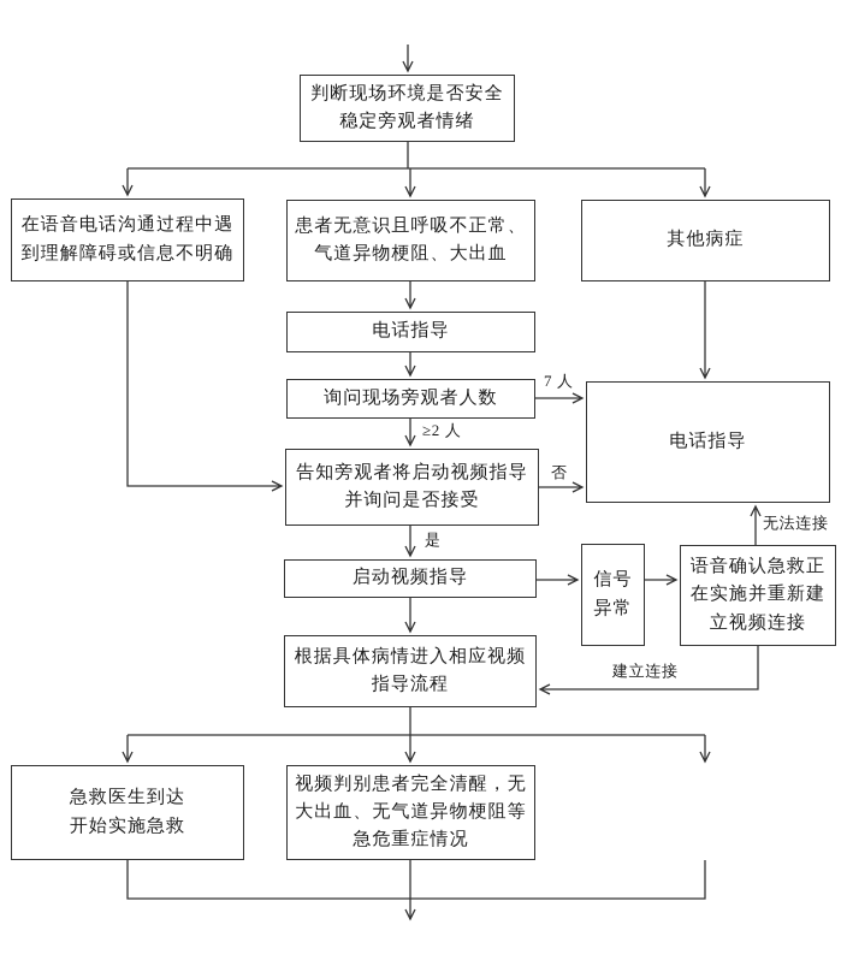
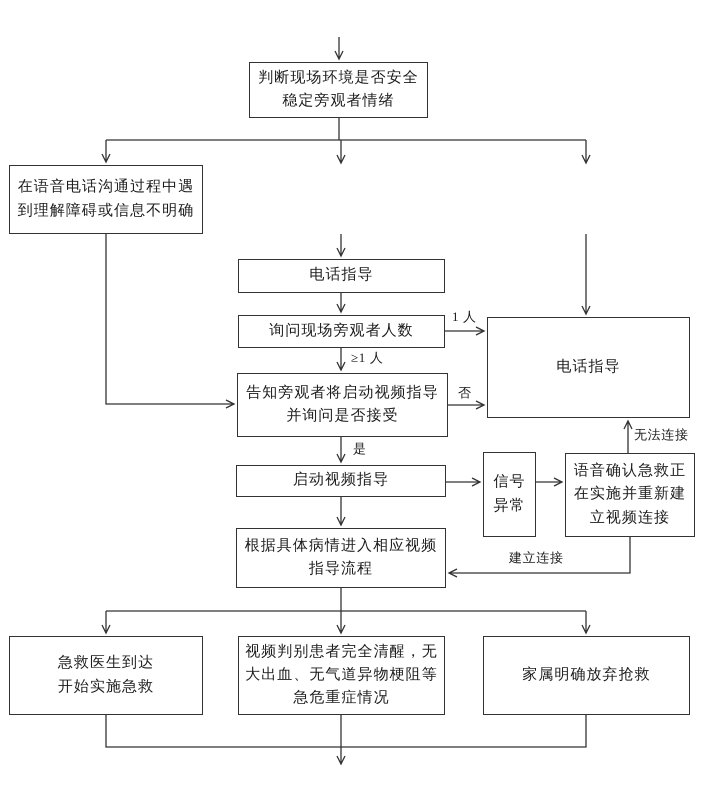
  判断现场环境是否安全
  稳定旁观者情绪
  在语音电话沟通过程中遇
  到理解障碍或信息不明确
- 患者无意识且呼吸不正常、
- 气道异物梗阻、大出血
- 其他病症
  电话指导
  询问现场旁观者人数
  告知旁观者将启动视频指导
  并询问是否接受
  启动视频指导
  根据具体病情进入相应视频
  指导流程
  电话指导
  信号
  异常
  语音确认急救正
  在实施并重新建
  立视频连接
  急救医生到达
  开始实施急救
  视频判别患者完全清醒，无
  大出血、无气道异物梗阻等
  急危重症情况
+ 家属明确放弃抢救
- 7 人
+ 1 人
- ≥2 人
+ ≥1 人
  否
  是
  无法连接
  建立连接
